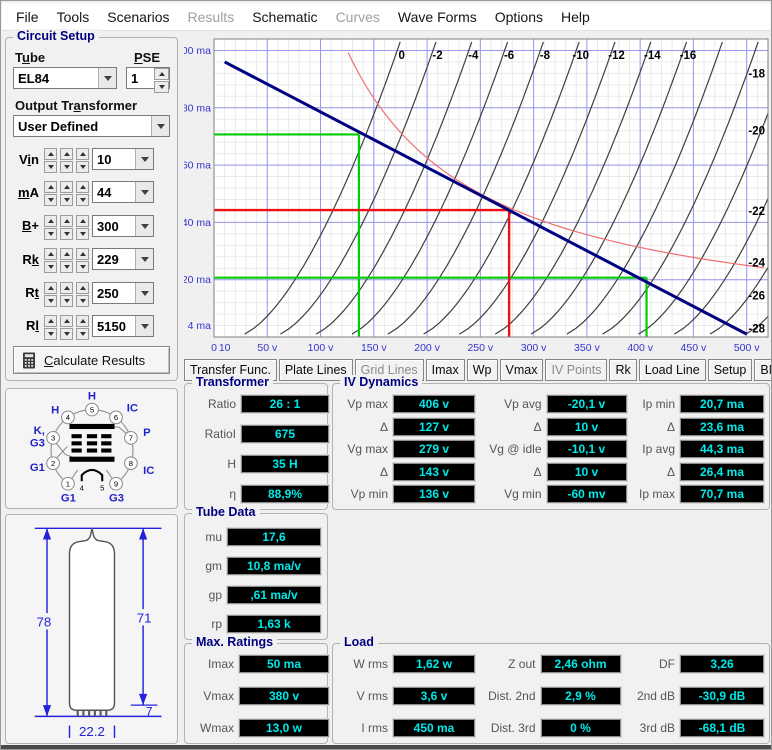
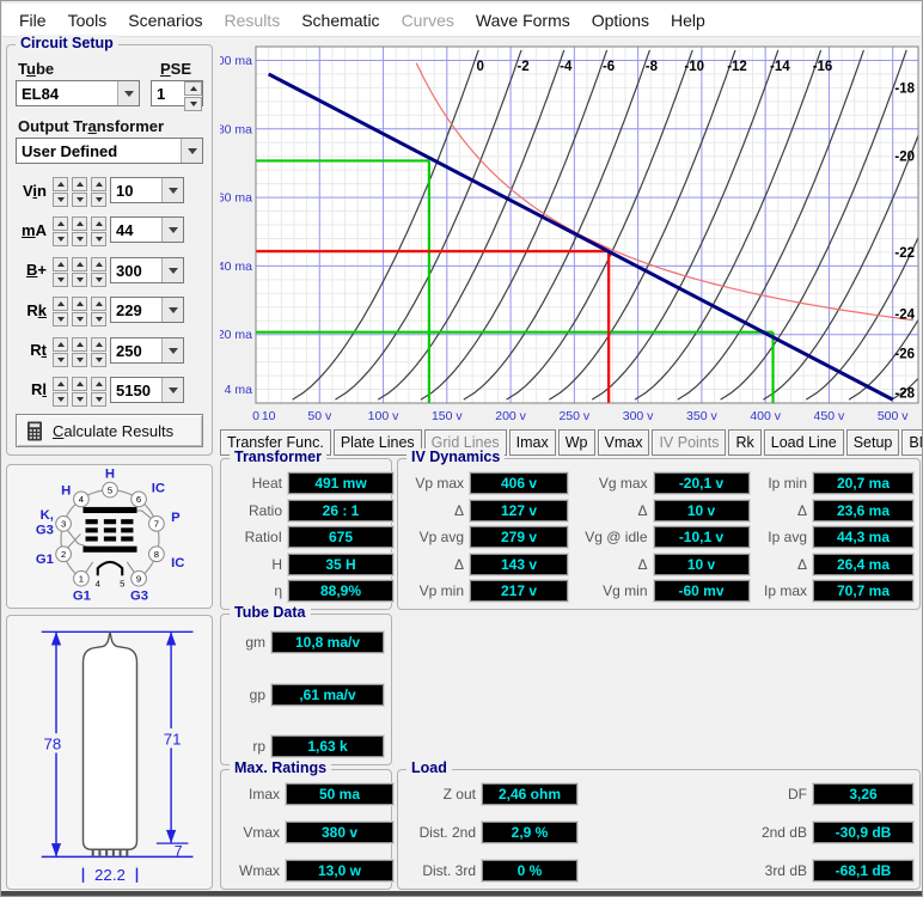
  File
  Tools
  Scenarios
  Results
  Schematic
  Curves
  Wave Forms
  Options
  Help
  Circuit Setup
  Tube
  PSE
  EL84
  1
  Output Transformer
  User Defined
  Vin
  10
  mA
  44
  B+
  300
  Rk
  229
  Rt
  250
  Rl
  5150
  Calculate Results
  0
  -2
  -4
  -6
  -8
  -10
  -12
  -14
  -16
  -18
  -20
  -22
  -24
  -26
  -28
  00 ma
  80 ma
  60 ma
  40 ma
  20 ma
  4 ma
  0
  10
  50 v
  100 v
  150 v
  200 v
  250 v
  300 v
  350 v
  400 v
  450 v
  500 v
  Transfer Func.
  Plate Lines
  Grid Lines
  Imax
  Wp
  Vmax
  IV Points
  Rk
  Load Line
  Setup
  Transformer
+ Heat
+ 491 mw
  Ratio
  26 : 1
  RatioI
  675
  H
  35 H
  η
  88,9%
  IV Dynamics
  Vp max
  406 v
  Δ
  127 v
- Vg max
+ Vp avg
  279 v
  Δ
  143 v
  Vp min
- 136 v
+ 217 v
- Vp avg
+ Vg max
  -20,1 v
  Δ
  10 v
  Vg @ idle
  -10,1 v
  Δ
  10 v
  Vg min
  -60 mv
  Ip min
  20,7 ma
  Δ
  23,6 ma
  Ip avg
  44,3 ma
  Δ
  26,4 ma
  Ip max
  70,7 ma
  Tube Data
- mu
- 17,6
  gm
  10,8 ma/v
  gp
  ,61 ma/v
  rp
  1,63 k
  Max. Ratings
  Imax
  50 ma
  Vmax
  380 v
  Wmax
  13,0 w
  Load
- W rms
- 1,62 w
- V rms
- 3,6 v
- I rms
- 450 ma
  Z out
  2,46 ohm
  Dist. 2nd
  2,9 %
  Dist. 3rd
  0 %
  DF
  3,26
  2nd dB
  -30,9 dB
  3rd dB
  -68,1 dB
  4
  5
  1
  2
  3
  4
  5
  6
  7
  8
  9
  G1
  G1
  K,
  G3
  H
  H
  IC
  P
  IC
  G3
  78
  71
  7
  22.2
